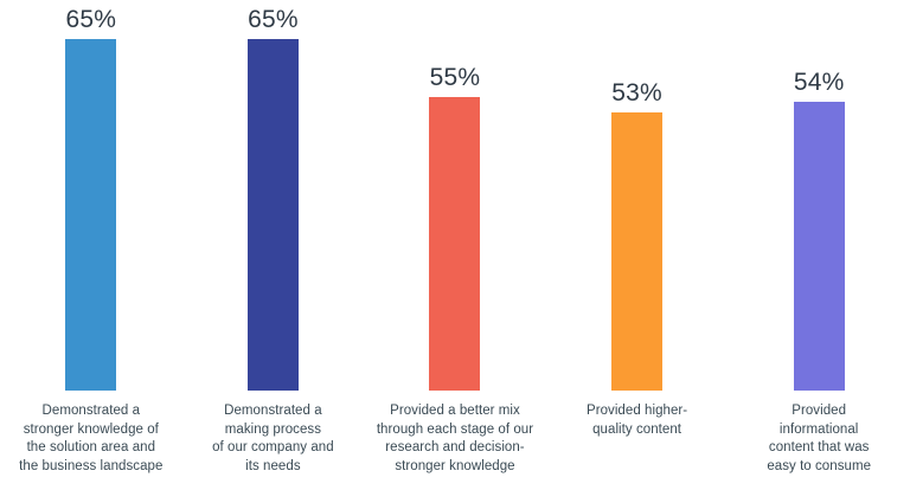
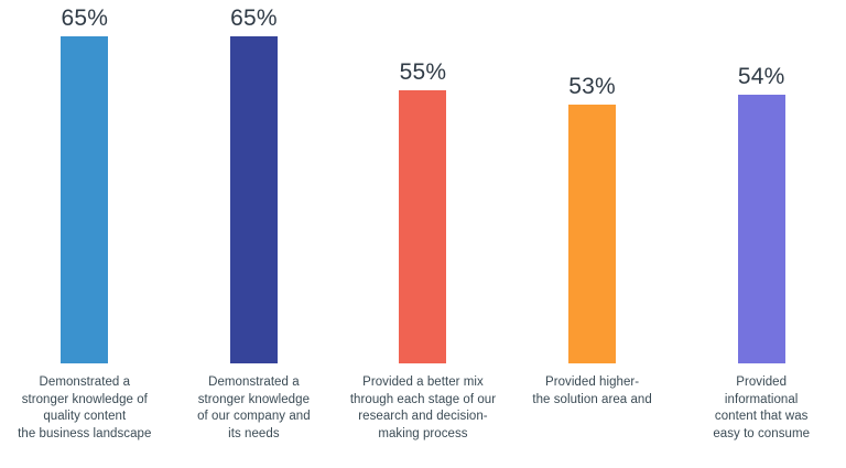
  65%
  Demonstrated a
  stronger knowledge of
- the solution area and
+ quality content
  the business landscape
  65%
  Demonstrated a
- making process
+ stronger knowledge
  of our company and
  its needs
  55%
  Provided a better mix
  through each stage of our
  research and decision-
- stronger knowledge
+ making process
  53%
  Provided higher-
- quality content
+ the solution area and
  54%
  Provided
  informational
  content that was
  easy to consume
